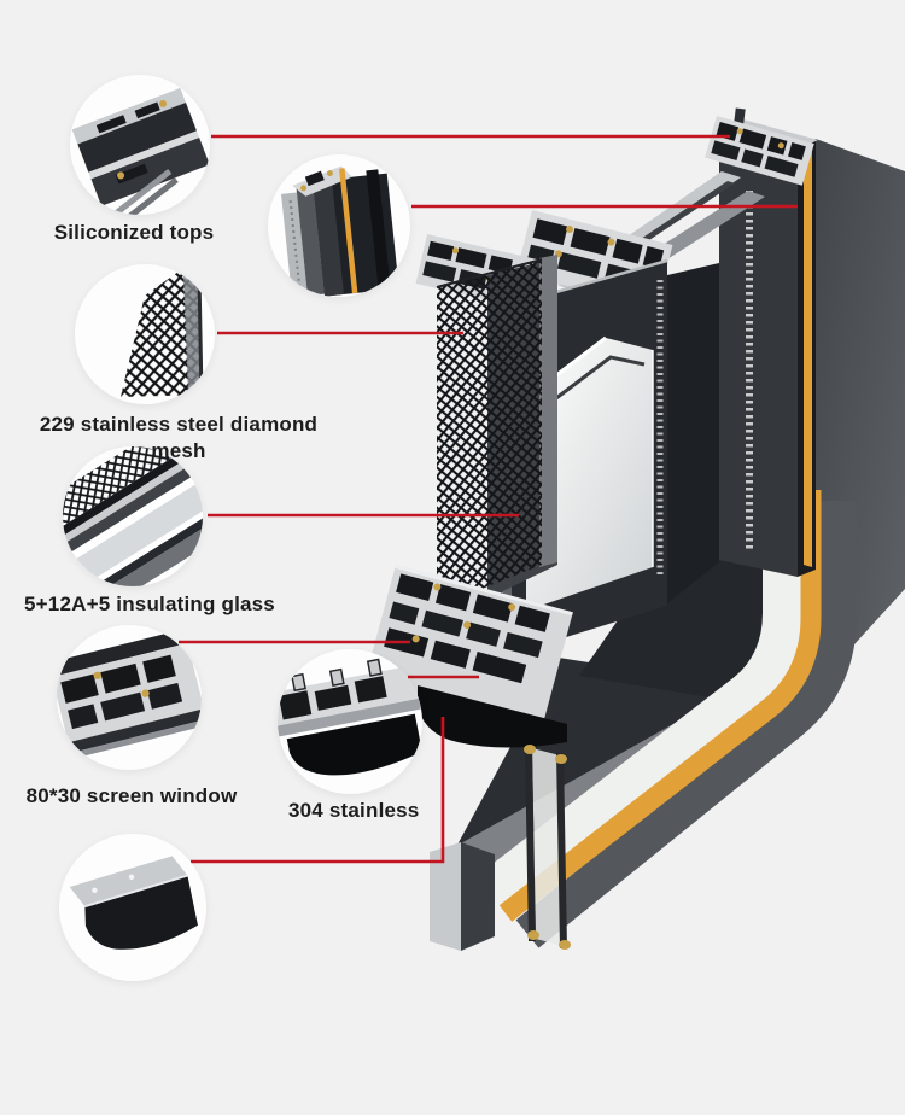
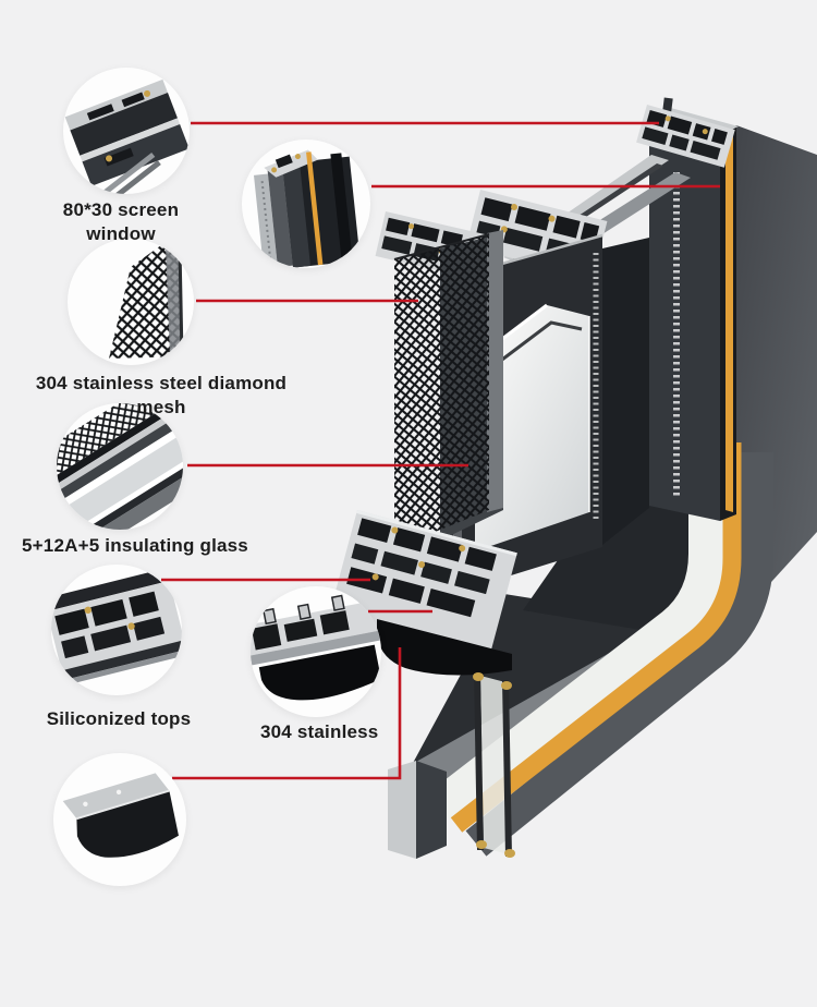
- Siliconized tops
+ 80*30 screen window
- 229 stainless steel diamond mesh
+ 304 stainless steel diamond mesh
  5+12A+5 insulating glass
- 80*30 screen window
+ Siliconized tops
  304 stainless
